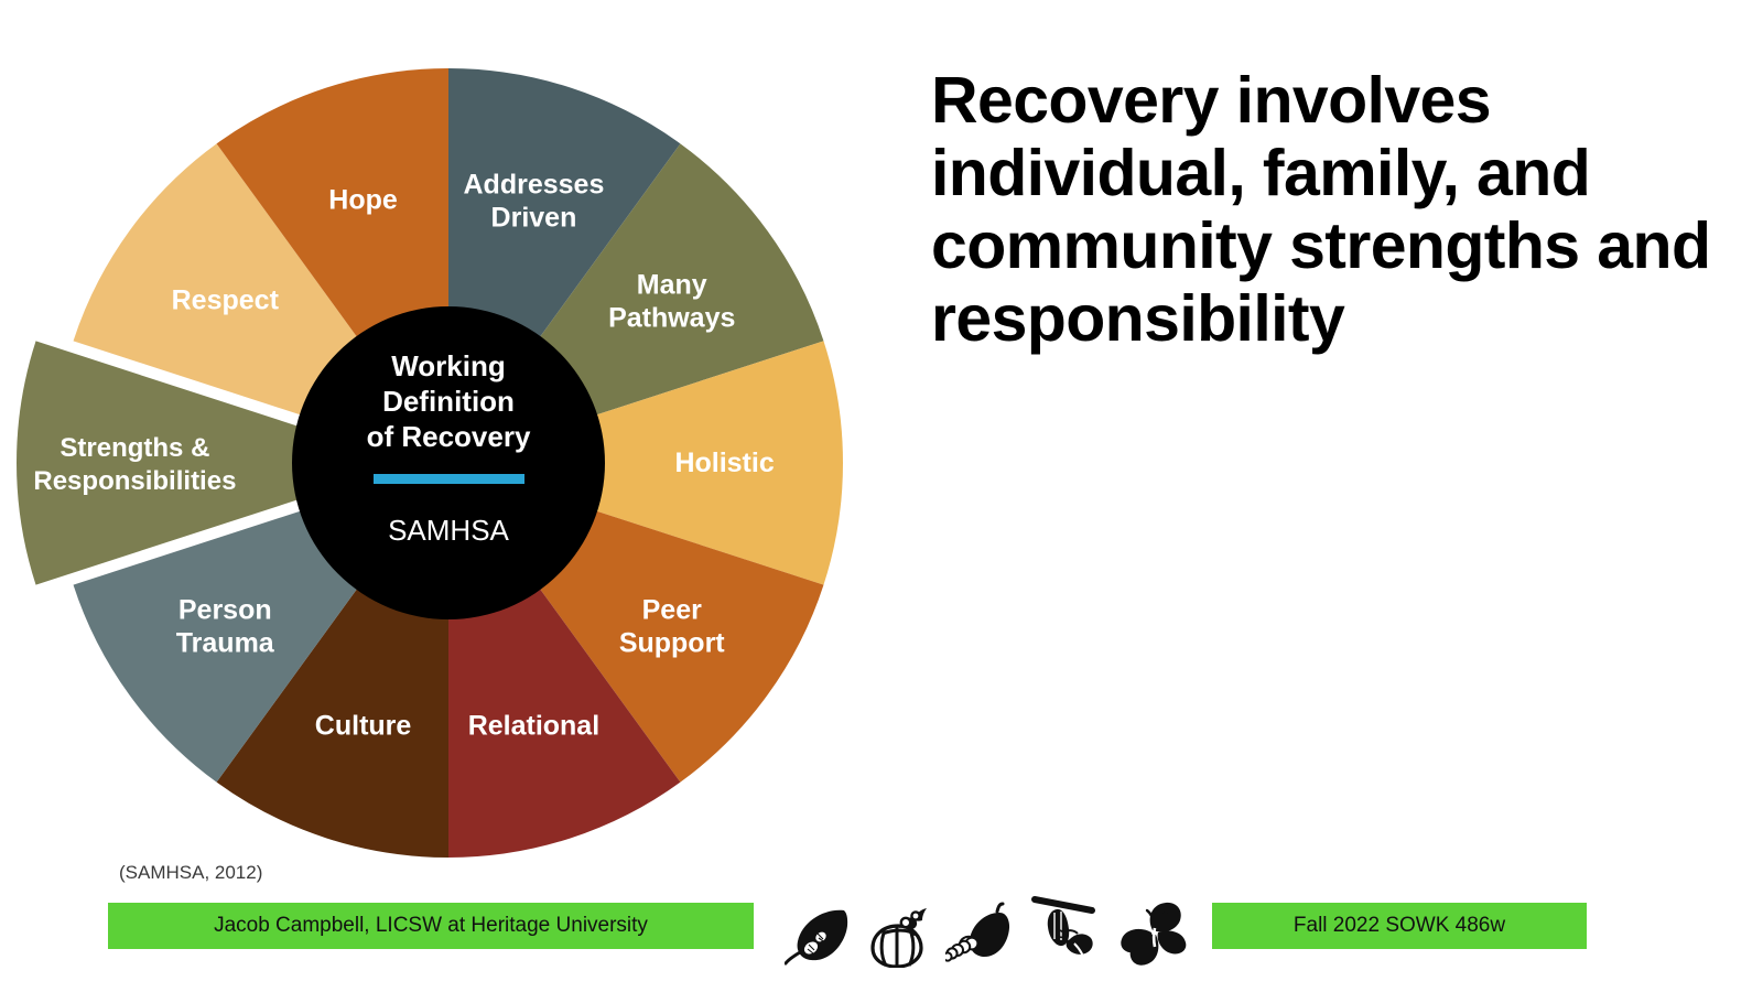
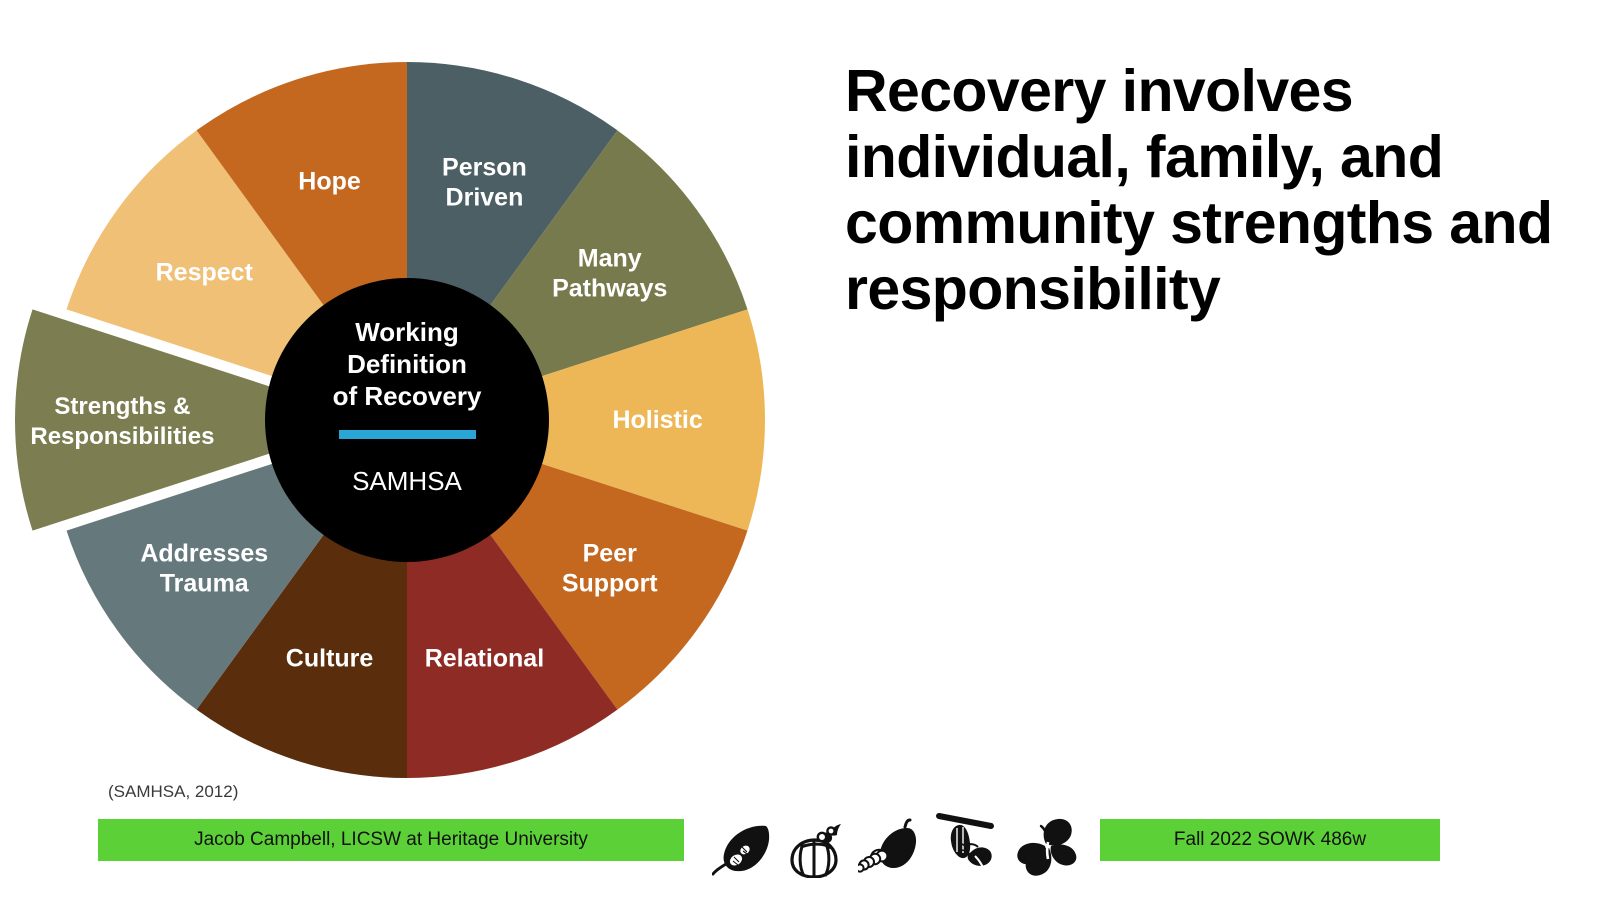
- Addresses
+ Person
  Driven
  Many
  Pathways
  Holistic
  Peer
  Support
  Relational
  Culture
- Person
+ Addresses
  Trauma
  Strengths &
  Responsibilities
  Respect
  Hope
  Working
  Definition
  of Recovery
  SAMHSA
  (SAMHSA, 2012)
  Recovery involves individual, family, and community strengths and responsibility
  Jacob Campbell, LICSW at Heritage University
  Fall 2022 SOWK 486w
